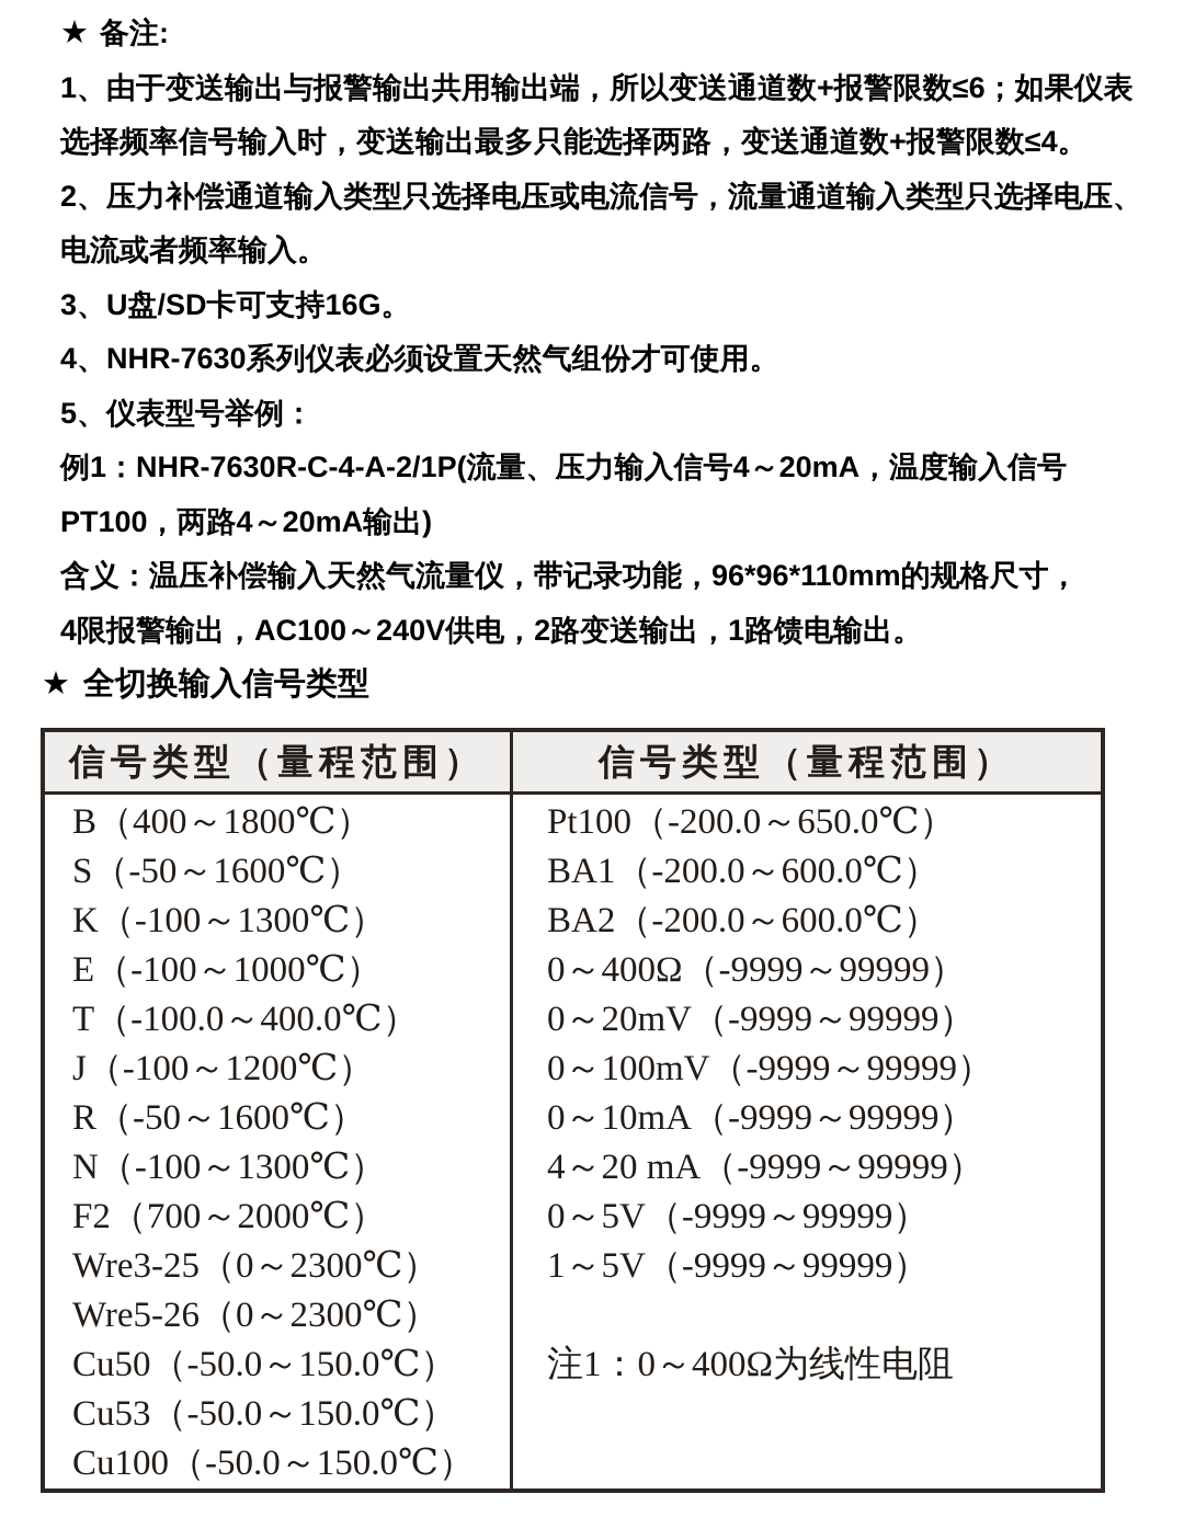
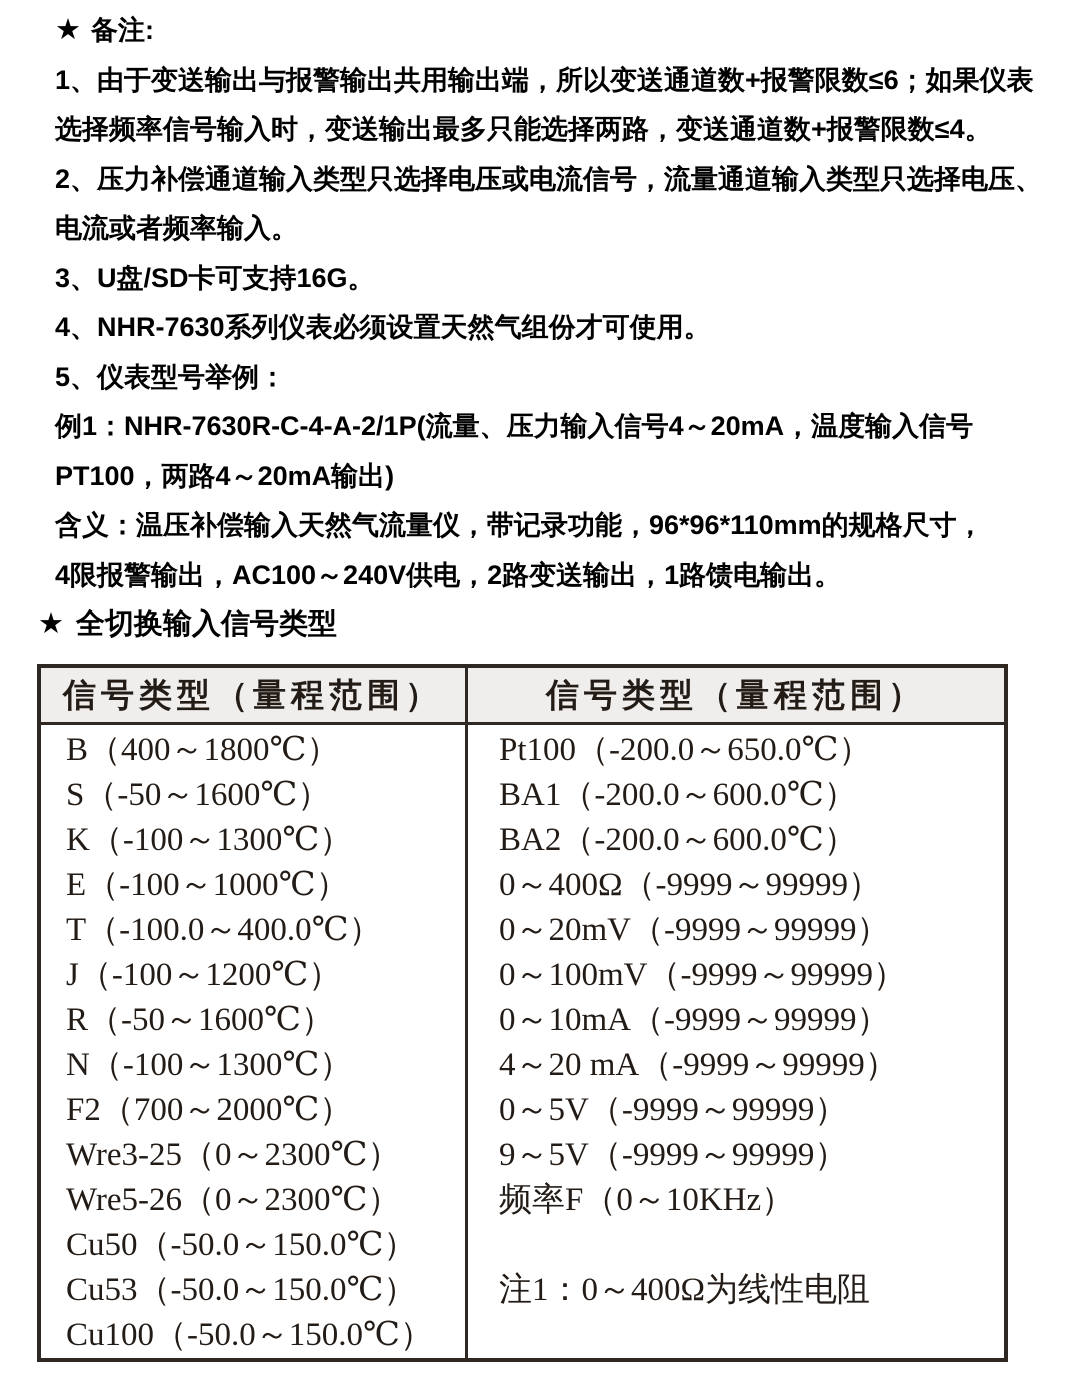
  ★ 备注:
  1、由于变送输出与报警输出共用输出端，所以变送通道数+报警限数≤6；如果仪表
  选择频率信号输入时，变送输出最多只能选择两路，变送通道数+报警限数≤4。
  2、压力补偿通道输入类型只选择电压或电流信号，流量通道输入类型只选择电压、
  电流或者频率输入。
  3、U盘/SD卡可支持16G。
  4、NHR-7630系列仪表必须设置天然气组份才可使用。
  5、仪表型号举例：
  例1：NHR-7630R-C-4-A-2/1P(流量、压力输入信号4～20mA，温度输入信号
  PT100，两路4～20mA输出)
  含义：温压补偿输入天然气流量仪，带记录功能，96*96*110mm的规格尺寸，
  4限报警输出，AC100～240V供电，2路变送输出，1路馈电输出。
  ★ 全切换输入信号类型
  信号类型（量程范围）
  信号类型（量程范围）
  B（400～1800℃）
  S（-50～1600℃）
  K（-100～1300℃）
  E（-100～1000℃）
  T（-100.0～400.0℃）
  J（-100～1200℃）
  R（-50～1600℃）
  N（-100～1300℃）
  F2（700～2000℃）
  Wre3-25（0～2300℃）
  Wre5-26（0～2300℃）
  Cu50（-50.0～150.0℃）
  Cu53（-50.0～150.0℃）
  Cu100（-50.0～150.0℃）
  Pt100（-200.0～650.0℃）
  BA1（-200.0～600.0℃）
  BA2（-200.0～600.0℃）
  0～400Ω（-9999～99999）
  0～20mV（-9999～99999）
  0～100mV（-9999～99999）
  0～10mA（-9999～99999）
  4～20 mA（-9999～99999）
  0～5V（-9999～99999）
- 1～5V（-9999～99999）
+ 9～5V（-9999～99999）
+ 频率F（0～10KHz）
  注1：0～400Ω为线性电阻
